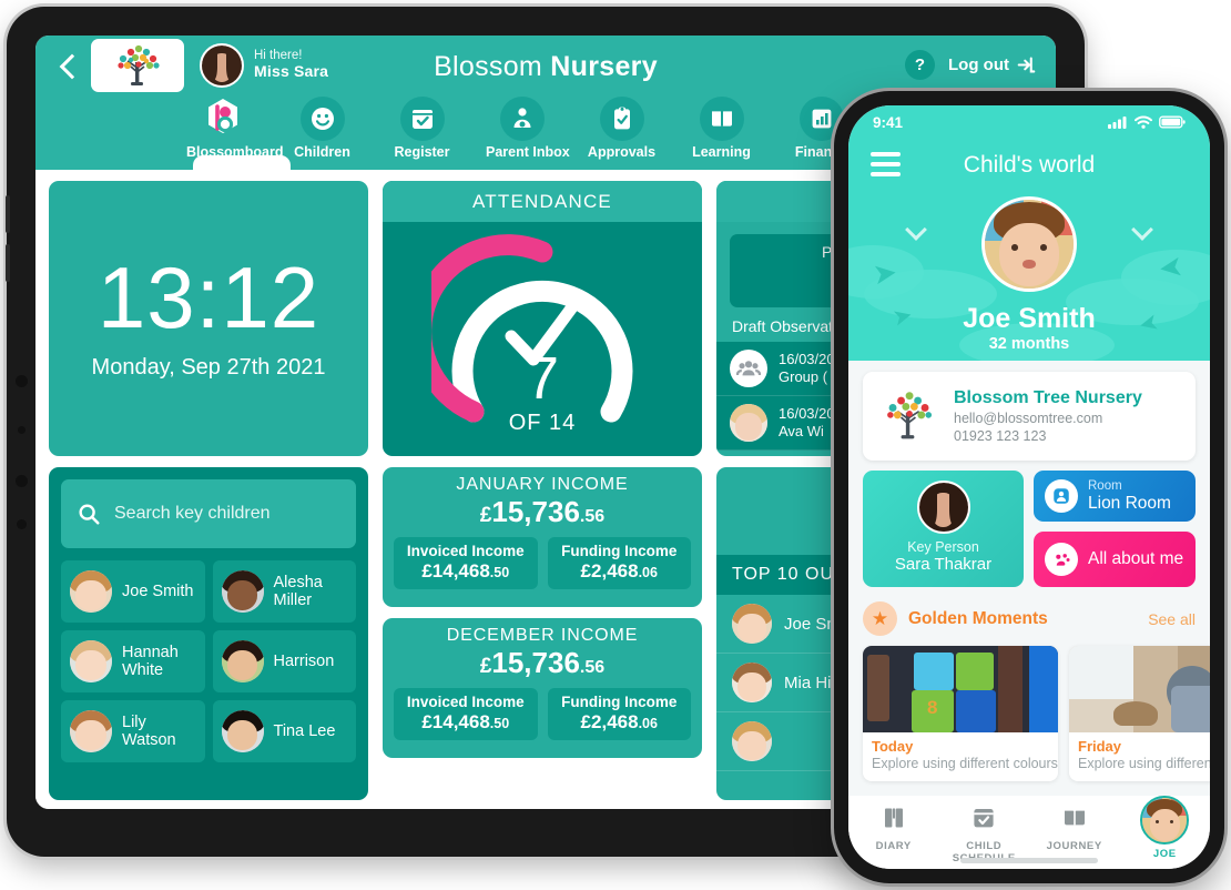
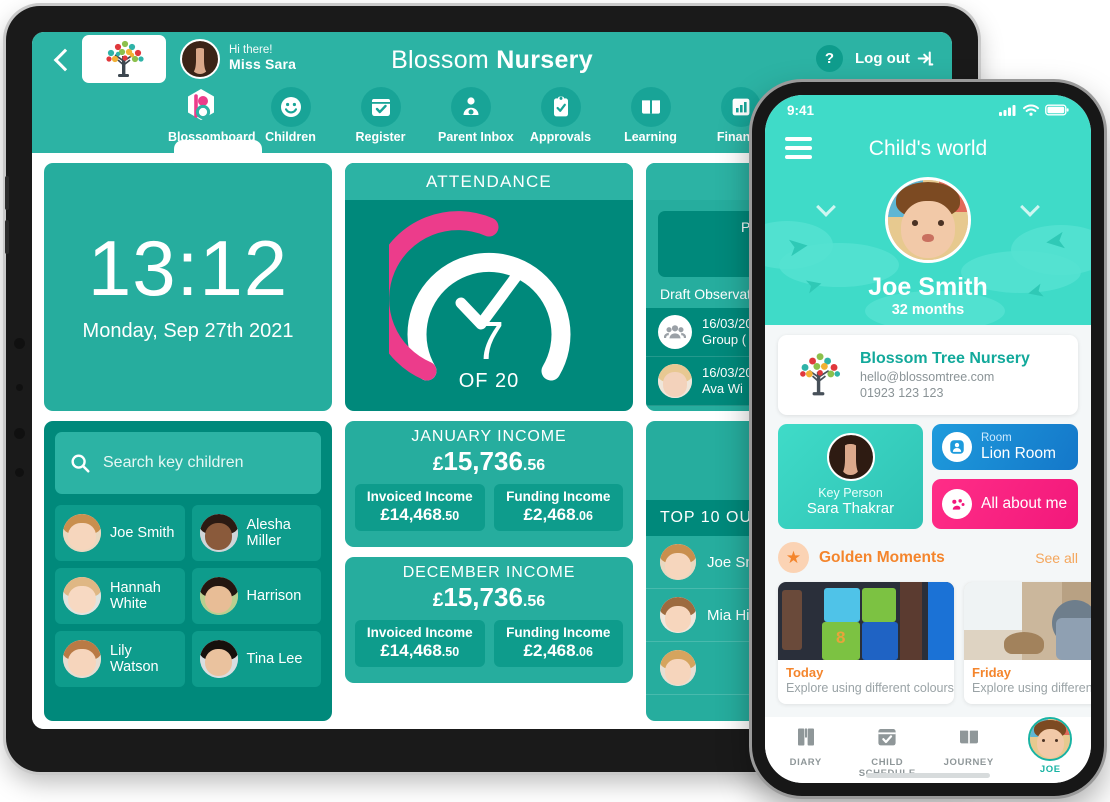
  Hi there!
  Miss Sara
  Blossom Nursery
  ?
  Log out
  Blossomboard
  Children
  Register
  Parent Inbox
  Approvals
  Learning
  Finan
  13:12
  Monday, Sep 27th 2021
  ATTENDANCE
  7
- OF 14
+ OF 20
  Draft Observat
  16/03/20
  Group (
  16/03/20
  Ava Wi
  Search key children
  Joe Smith
  Alesha Miller
  Hannah White
  Harrison
  Lily Watson
  Tina Lee
  JANUARY INCOME
  £15,736.56
  Invoiced Income
  £14,468.50
  Funding Income
  £2,468.06
  DECEMBER INCOME
  £15,736.56
  Invoiced Income
  £14,468.50
  Funding Income
  £2,468.06
  TOP 10 OU
  Mia Hi
  9:41
  Child's world
  Joe Smith
  32 months
  Blossom Tree Nursery
  hello@blossomtree.com
  01923 123 123
  Key Person
  Sara Thakrar
  Room
  Lion Room
  All about me
  ★
  Golden Moments
  See all
  8
  Today
  Explore using different colours
  Friday
  Explore using differen
  DIARY
  JOURNEY
  JOE
